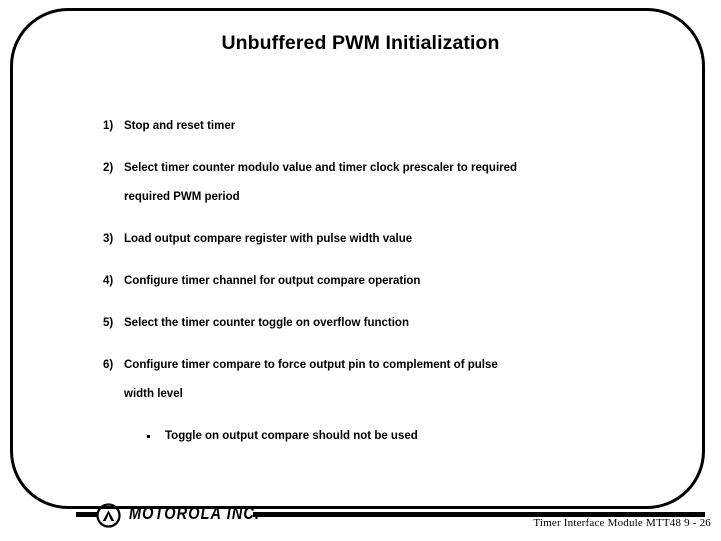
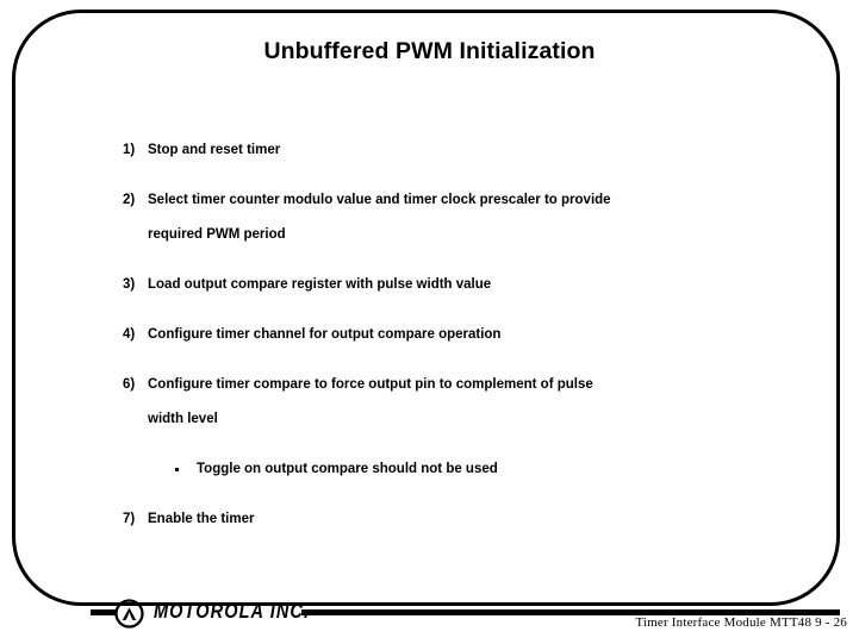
  Unbuffered PWM Initialization
  1)
  Stop and reset timer
  2)
- Select timer counter modulo value and timer clock prescaler to required
+ Select timer counter modulo value and timer clock prescaler to provide
  required PWM period
  3)
  Load output compare register with pulse width value
  4)
  Configure timer channel for output compare operation
- 5)
- Select the timer counter toggle on overflow function
  6)
  Configure timer compare to force output pin to complement of pulse
  width level
  Toggle on output compare should not be used
+ 7)
+ Enable the timer
  MOTOROLA INC
  Timer Interface Module MTT48 9 - 26
